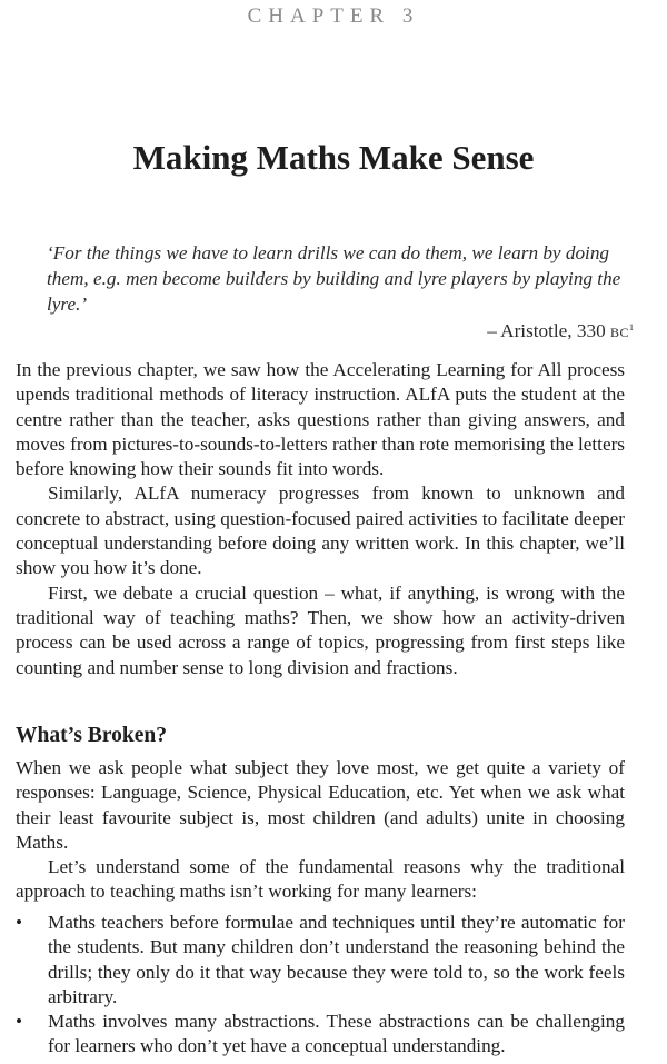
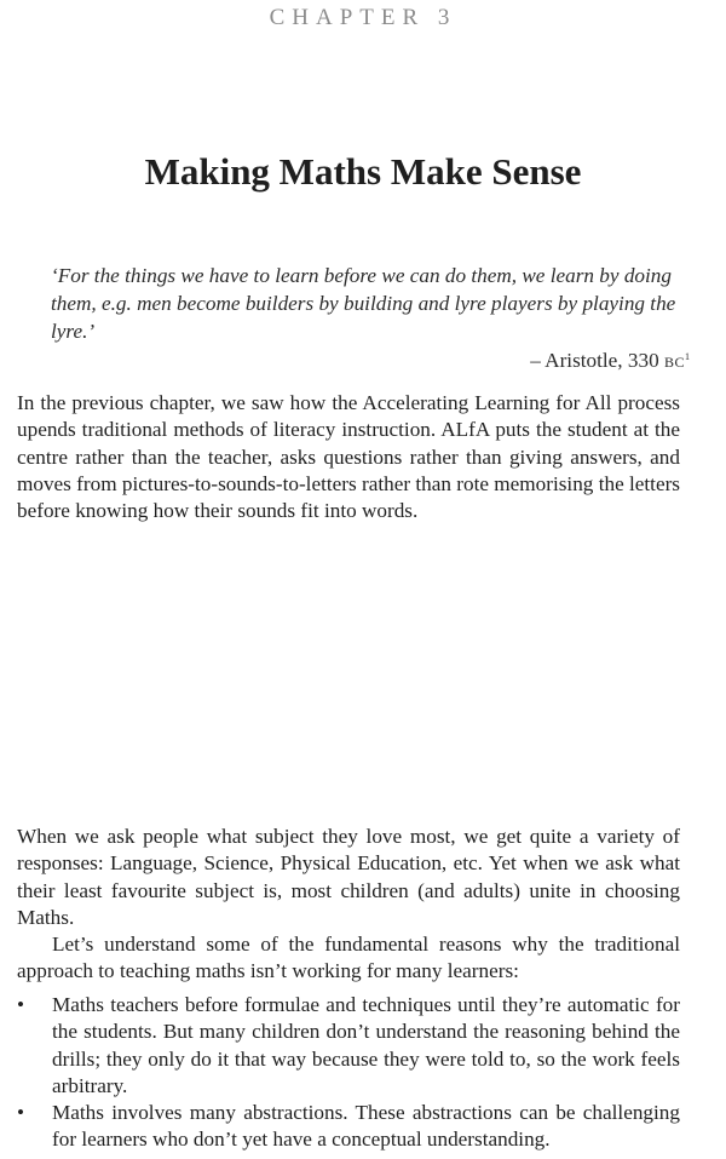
  CHAPTER 3
  Making Maths Make Sense
- ‘For the things we have to learn drills we can do them, we learn by doing them, e.g. men become builders by building and lyre players by playing the lyre.’
+ ‘For the things we have to learn before we can do them, we learn by doing them, e.g. men become builders by building and lyre players by playing the lyre.’
  – Aristotle, 330 BC1
  In the previous chapter, we saw how the Accelerating Learning for All process upends traditional methods of literacy instruction. ALfA puts the student at the centre rather than the teacher, asks questions rather than giving answers, and moves from pictures-to-sounds-to-letters rather than rote memorising the letters before knowing how their sounds fit into words.
- Similarly, ALfA numeracy progresses from known to unknown and concrete to abstract, using question-focused paired activities to facilitate deeper conceptual understanding before doing any written work. In this chapter, we’ll show you how it’s done.
- First, we debate a crucial question – what, if anything, is wrong with the traditional way of teaching maths? Then, we show how an activity-driven process can be used across a range of topics, progressing from first steps like counting and number sense to long division and fractions.
- What’s Broken?
  When we ask people what subject they love most, we get quite a variety of responses: Language, Science, Physical Education, etc. Yet when we ask what their least favourite subject is, most children (and adults) unite in choosing Maths.
  Let’s understand some of the fundamental reasons why the traditional approach to teaching maths isn’t working for many learners:
  •
  Maths teachers before formulae and techniques until they’re automatic for the students. But many children don’t understand the reasoning behind the drills; they only do it that way because they were told to, so the work feels arbitrary.
  •
  Maths involves many abstractions. These abstractions can be challenging for learners who don’t yet have a conceptual understanding.
